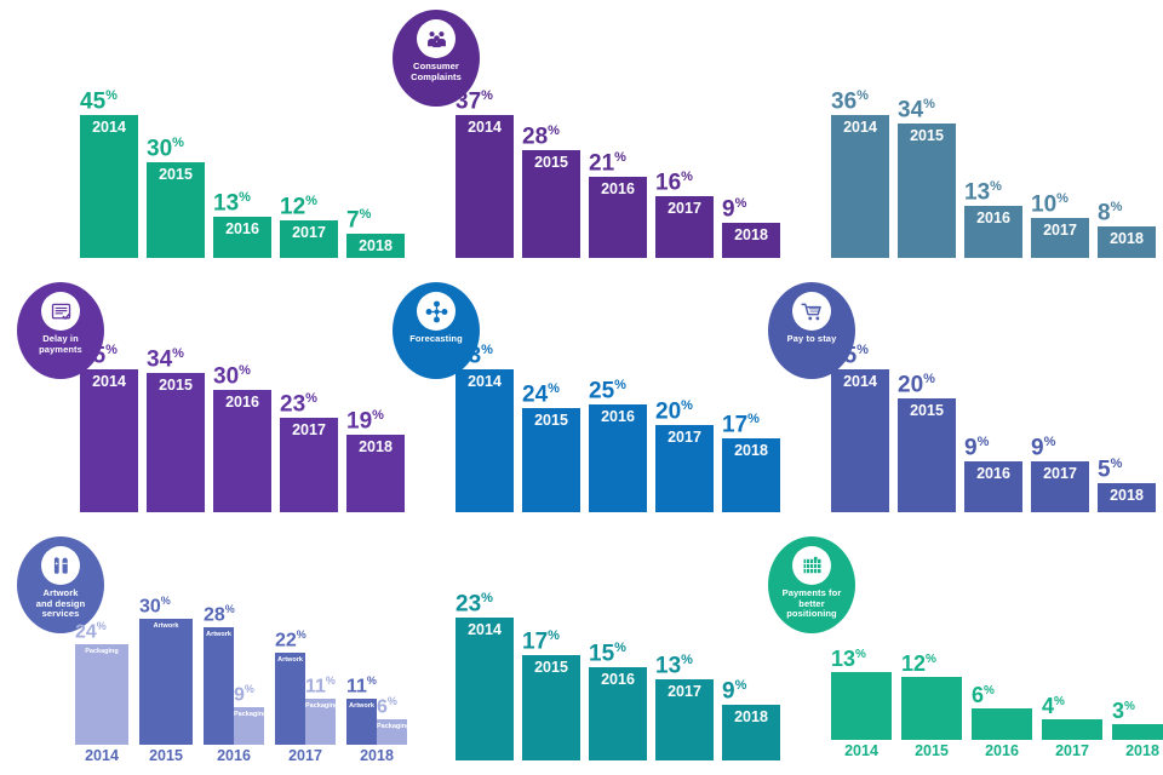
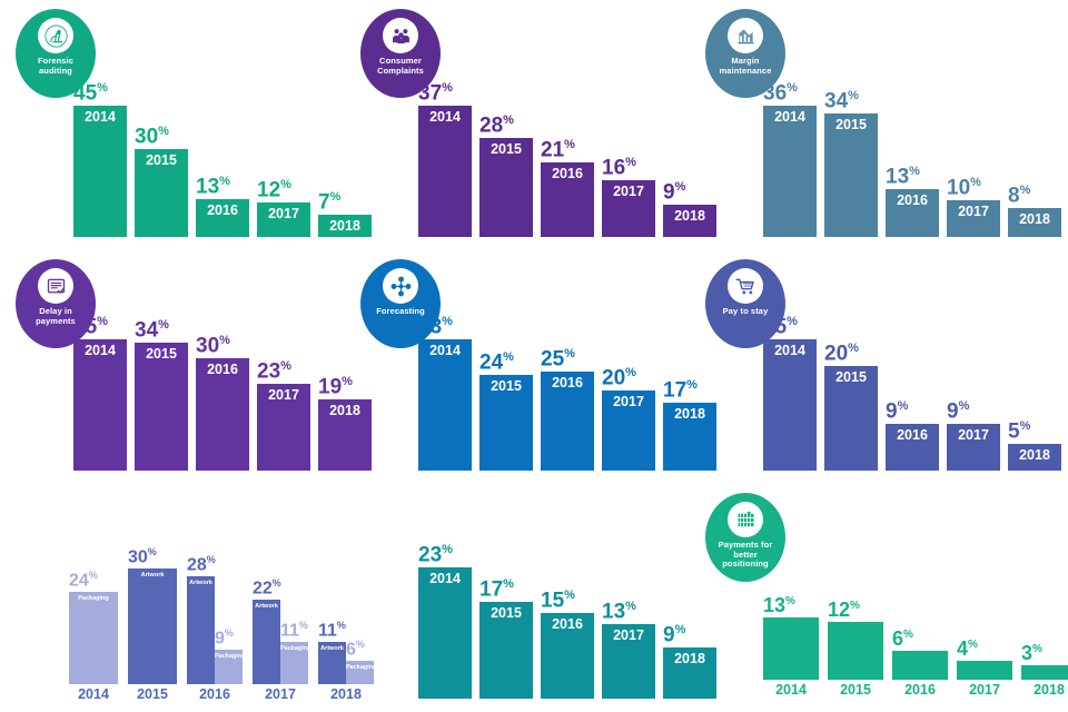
+ Forensic
+ auditing
  45%
  2014
  30%
  2015
  13%
  2016
  12%
  2017
  7%
  2018
  Consumer
  Complaints
  37%
  2014
  28%
  2015
  21%
  2016
  16%
  2017
  9%
  2018
+ Margin
+ maintenance
  36%
  2014
  34%
  2015
  13%
  2016
  10%
  2017
  8%
  2018
  Delay in
  payments
  35%
  2014
  34%
  2015
  30%
  2016
  23%
  2017
  19%
  2018
  Forecasting
  33%
  2014
  24%
  2015
  25%
  2016
  20%
  2017
  17%
  2018
  Pay to stay
  25%
  2014
  20%
  2015
  9%
  2016
  9%
  2017
  5%
  2018
- Artwork
- and design
- services
  24%
  2014
  30%
  2015
  28%
  9%
  2016
  22%
  11%
  2017
  11%
  6%
  2018
  23%
  2014
  17%
  2015
  15%
  2016
  13%
  2017
  9%
  2018
  Payments for
  better
  positioning
  13%
  2014
  12%
  2015
  6%
  2016
  4%
  2017
  3%
  2018
